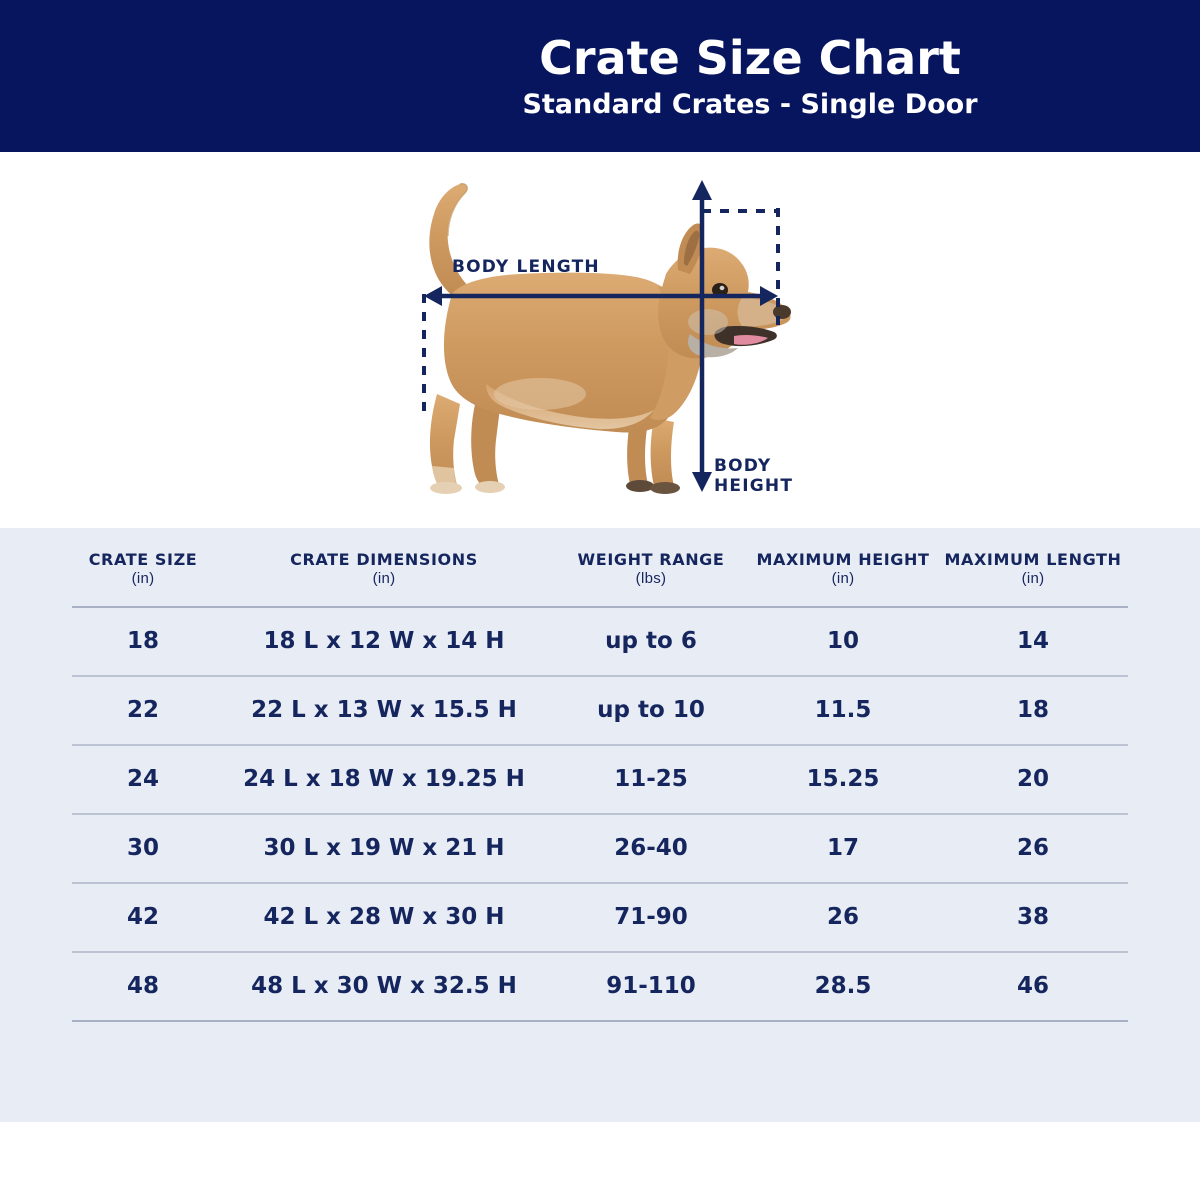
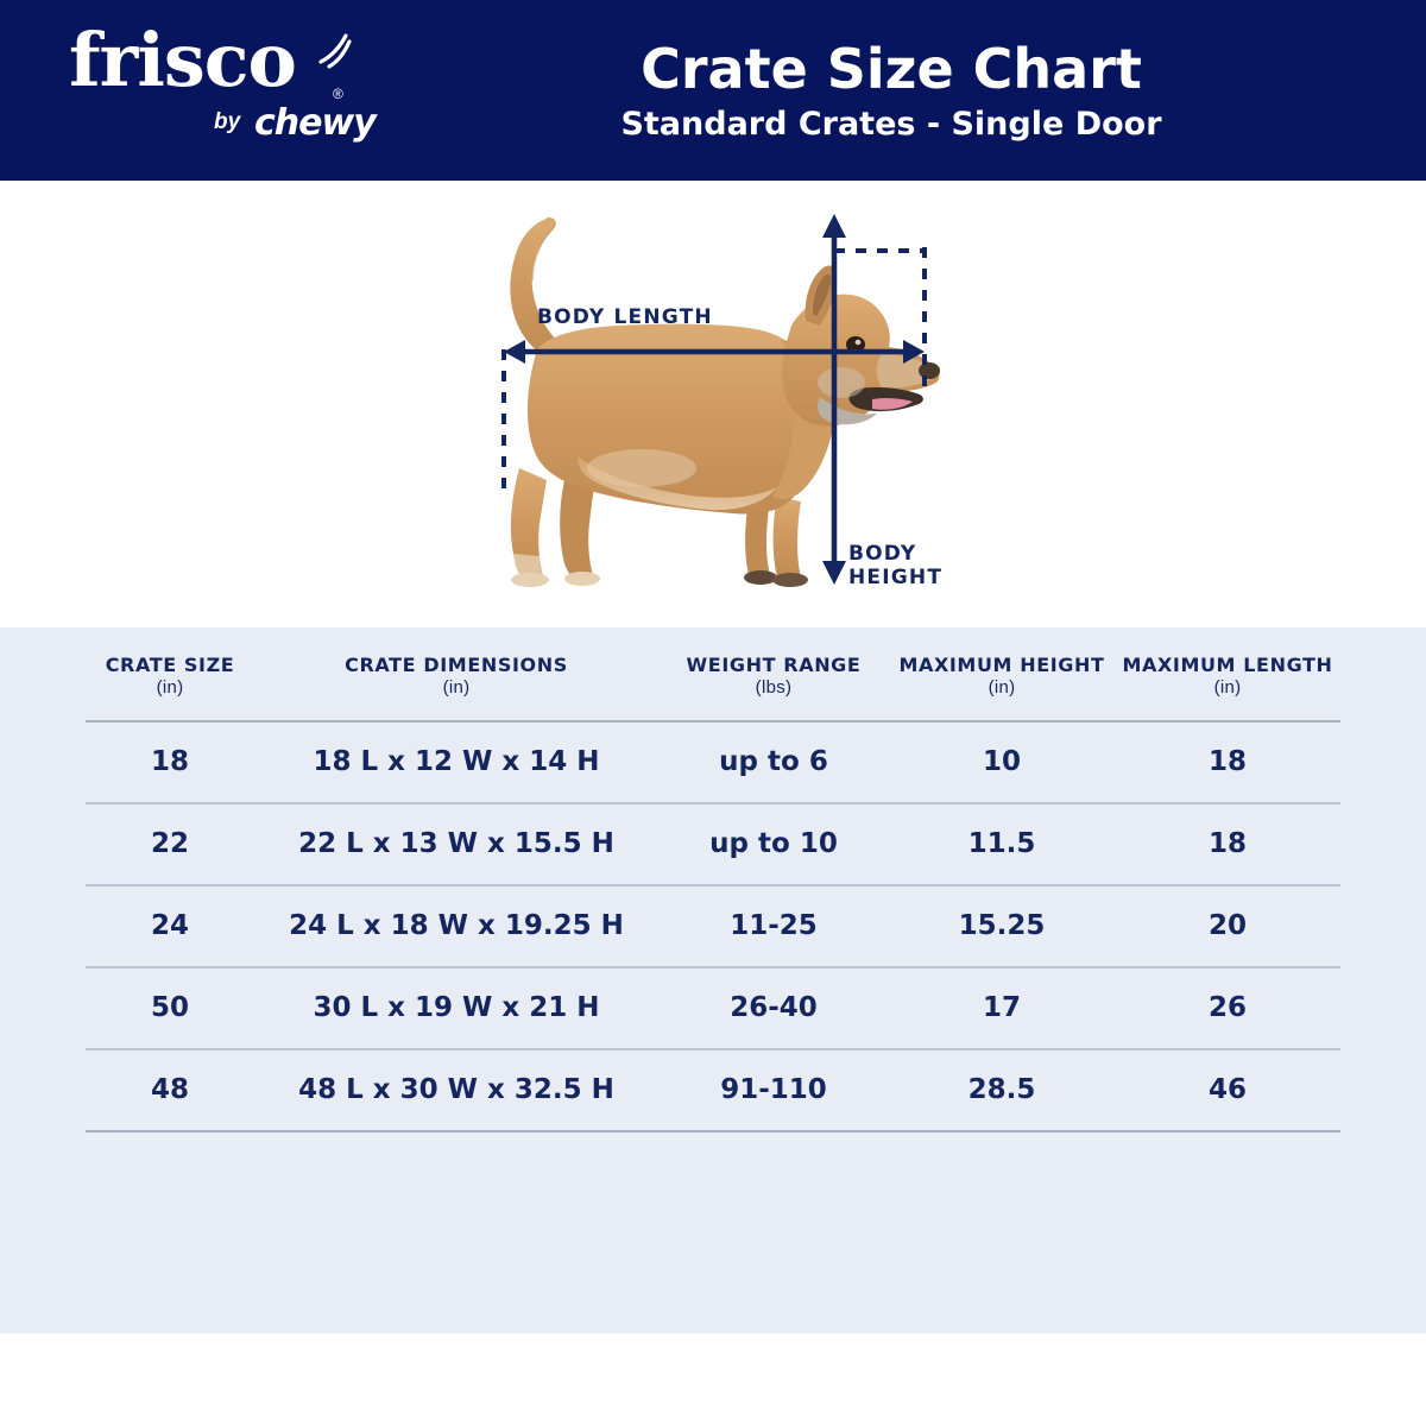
+ frisco
+ ®
+ by
+ chewy
  Crate Size Chart
  Standard Crates - Single Door
  BODY LENGTH
  BODY
  HEIGHT
  CRATE SIZE (in)	CRATE DIMENSIONS (in)	WEIGHT RANGE (lbs)	MAXIMUM HEIGHT (in)	MAXIMUM LENGTH (in)
- 18	18 L x 12 W x 14 H	up to 6	10	14
+ 18	18 L x 12 W x 14 H	up to 6	10	18
  22	22 L x 13 W x 15.5 H	up to 10	11.5	18
  24	24 L x 18 W x 19.25 H	11-25	15.25	20
- 30	30 L x 19 W x 21 H	26-40	17	26
+ 50	30 L x 19 W x 21 H	26-40	17	26
- 42	42 L x 28 W x 30 H	71-90	26	38
  48	48 L x 30 W x 32.5 H	91-110	28.5	46
